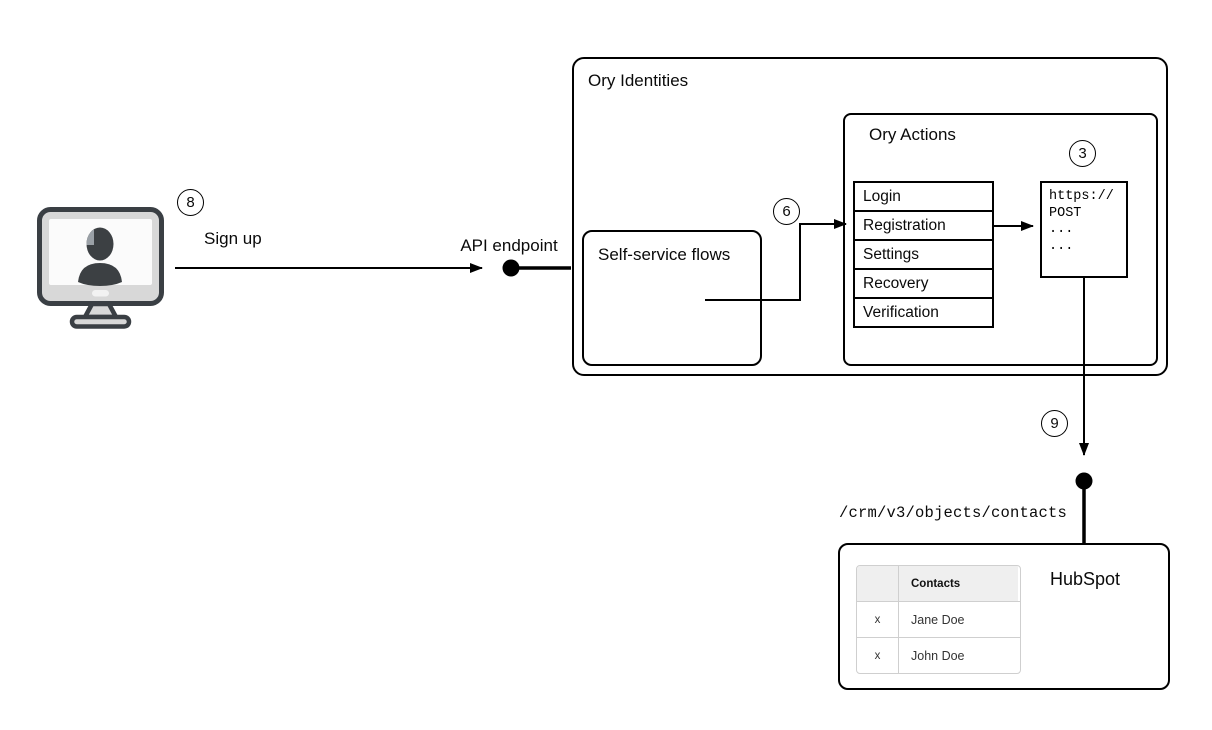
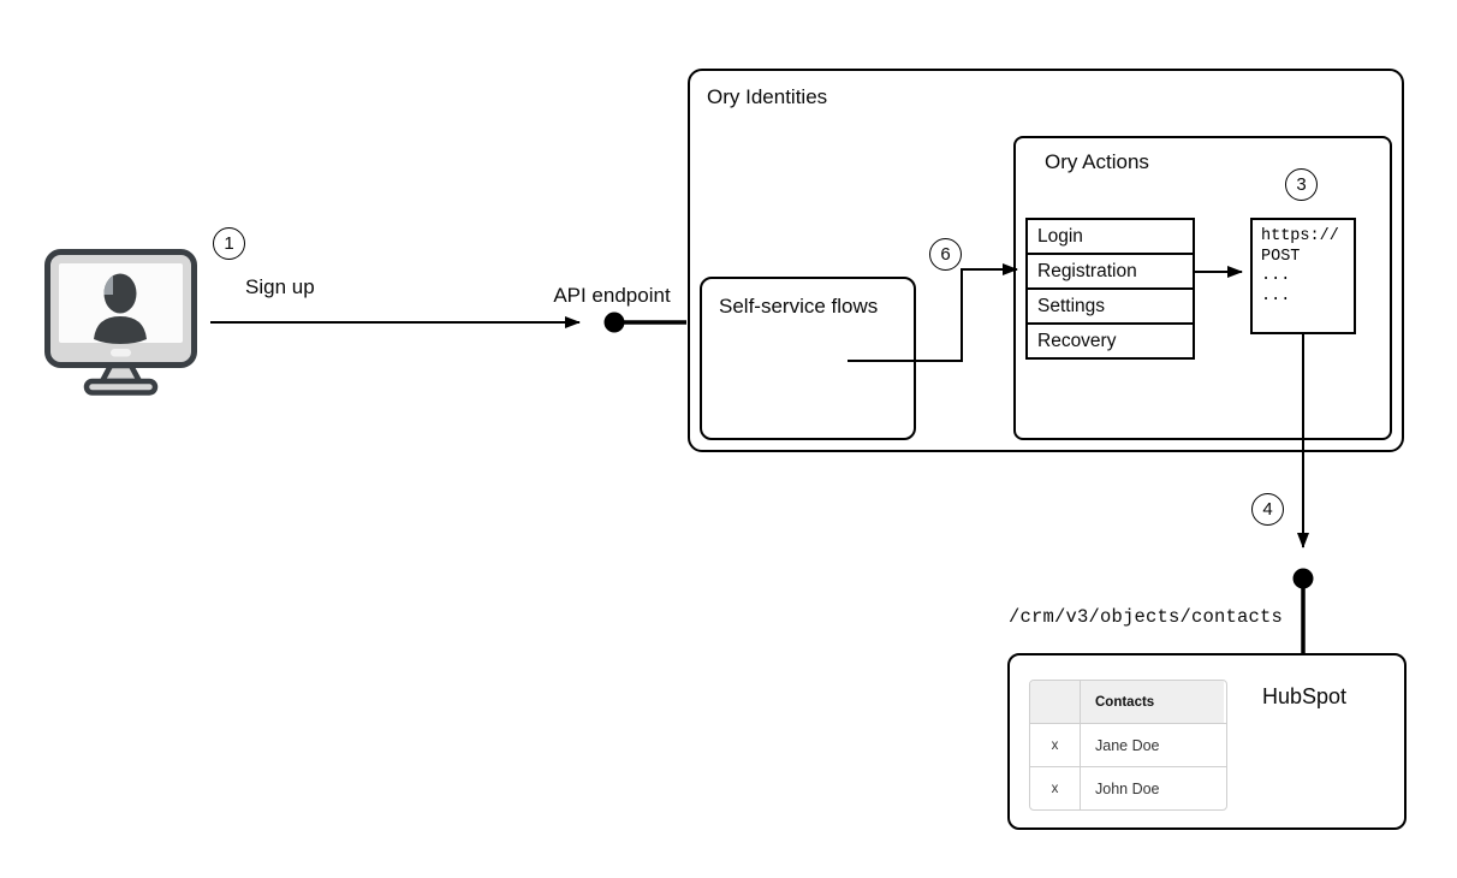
  Ory Identities
  Self-service flows
  Ory Actions
  Login
  Registration
  Settings
  Recovery
- Verification
  https://
  POST
  ...
  ...
  HubSpot
  Contacts
  x
  Jane Doe
  x
  John Doe
  Sign up
  API endpoint
  /crm/v3/objects/contacts
- 8
+ 1
  6
  3
- 9
+ 4
